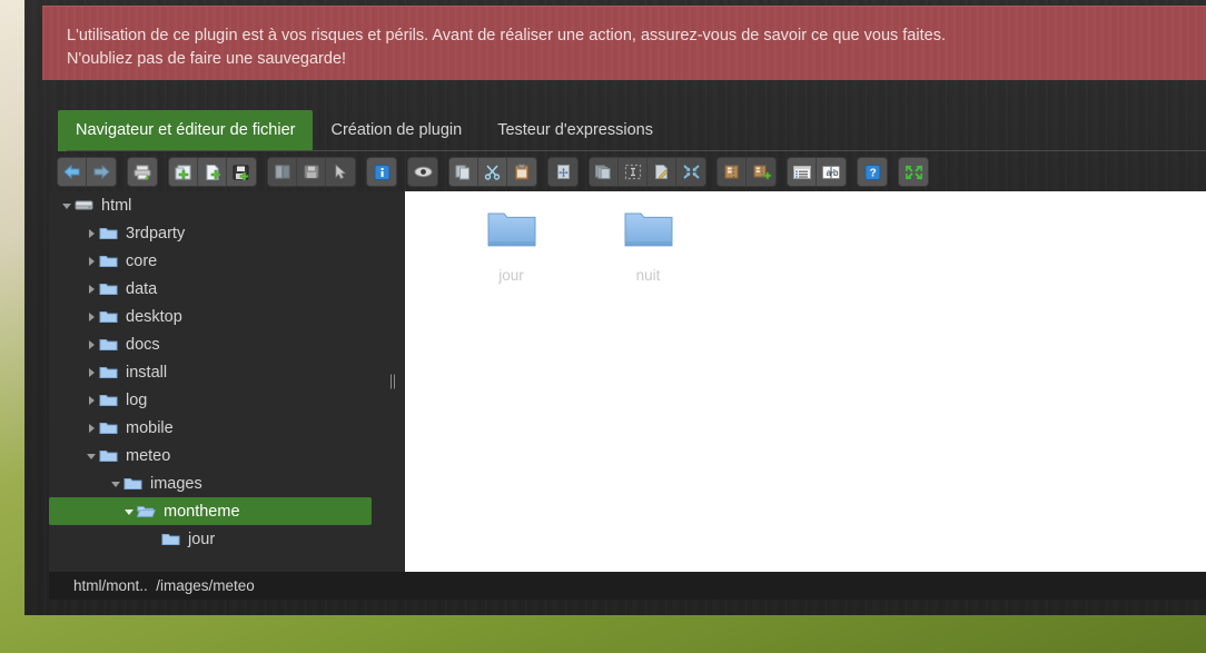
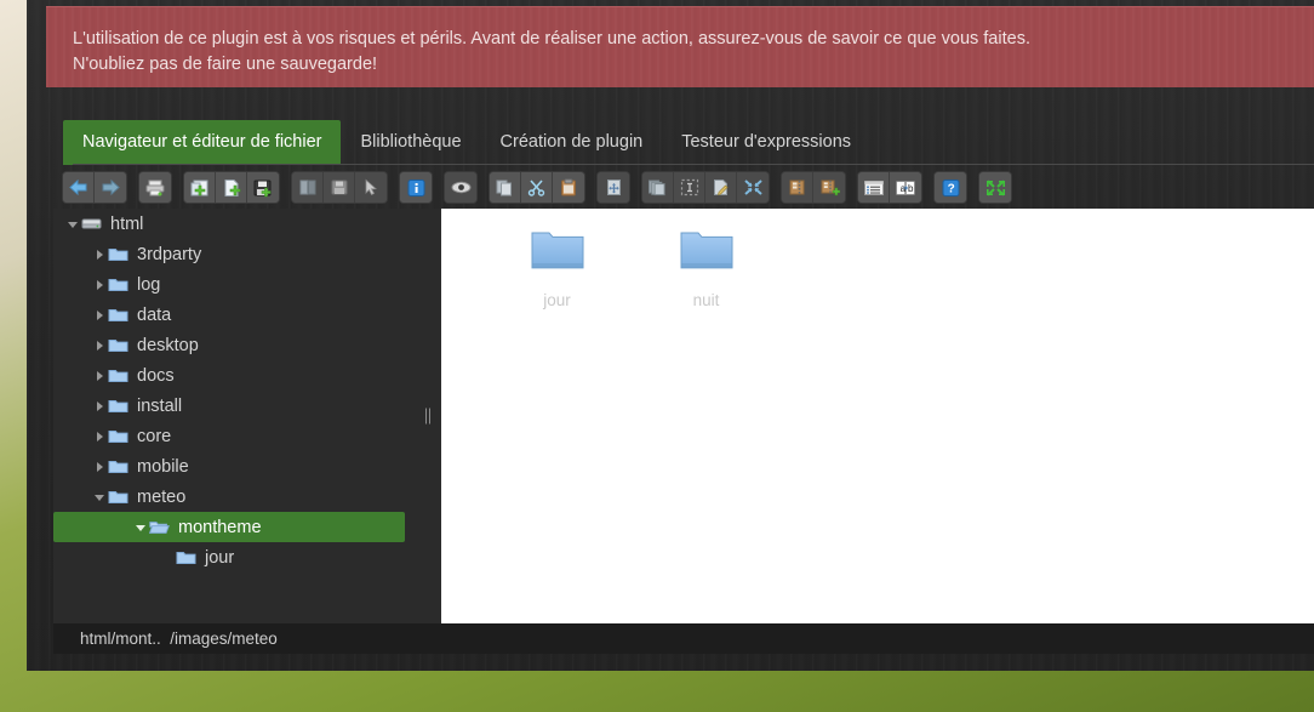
  Navigateur et éditeur de fichier
+ Blibliothèque
  Création de plugin
  Testeur d'expressions
  a
  b
  ?
  html
  3rdparty
- core
+ log
  data
  desktop
  docs
  install
- log
+ core
  mobile
  meteo
- images
  montheme
  jour
  jour
  nuit
  html/mont.. /images/meteo
